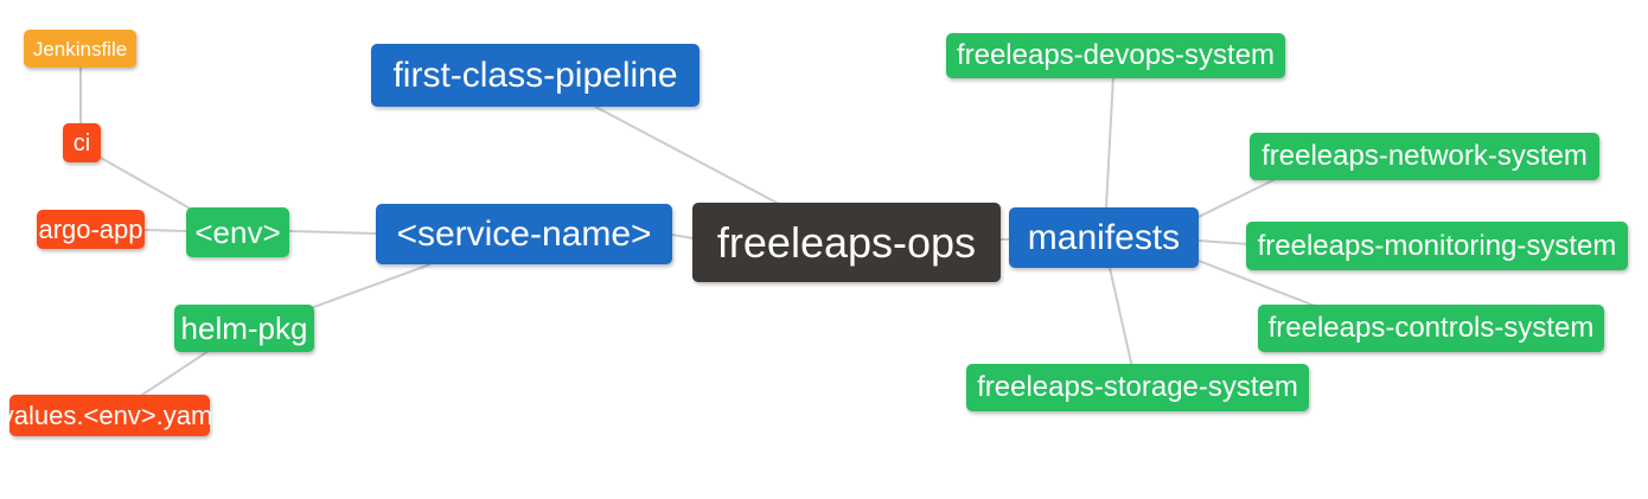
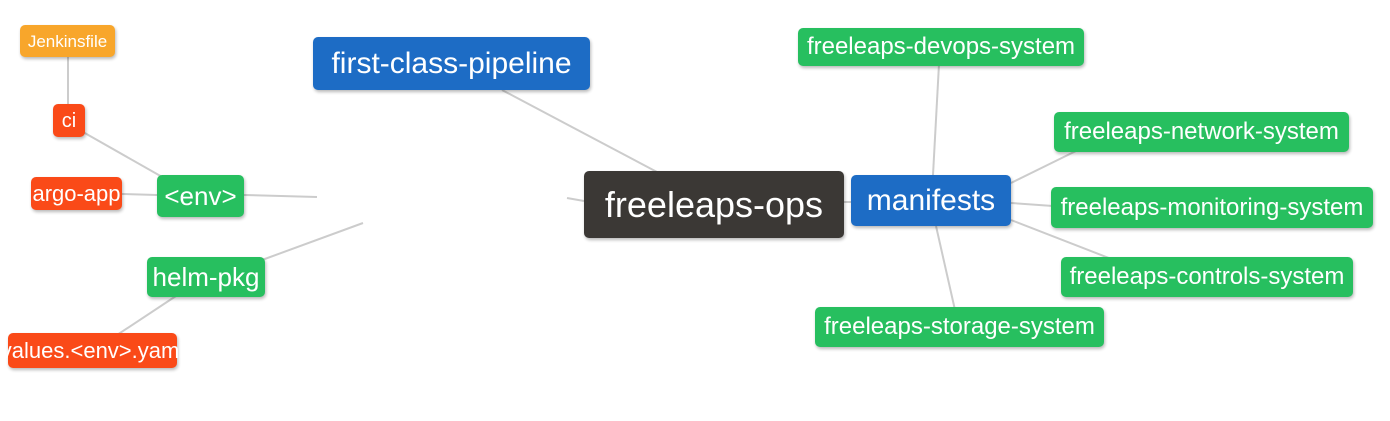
  Jenkinsfile
  ci
  argo-app
  <env>
  helm-pkg
  values.<env>.yaml
  first-class-pipeline
- <service-name>
  freeleaps-ops
  manifests
  freeleaps-devops-system
  freeleaps-network-system
  freeleaps-monitoring-system
  freeleaps-controls-system
  freeleaps-storage-system
